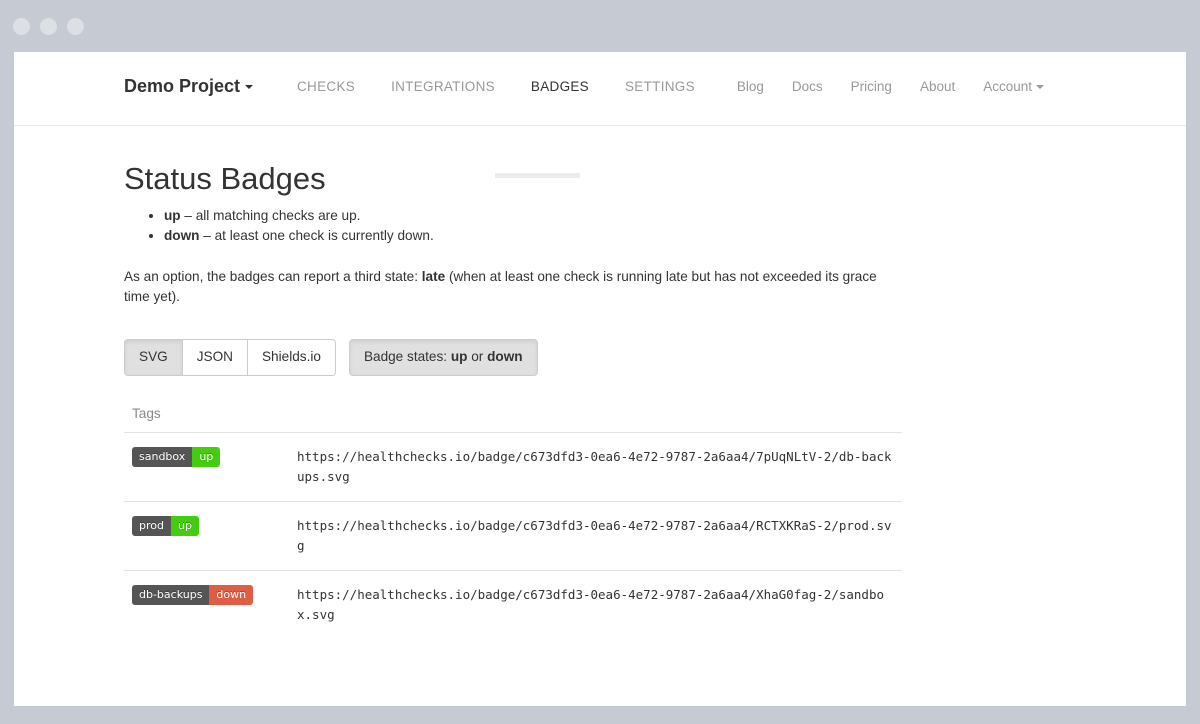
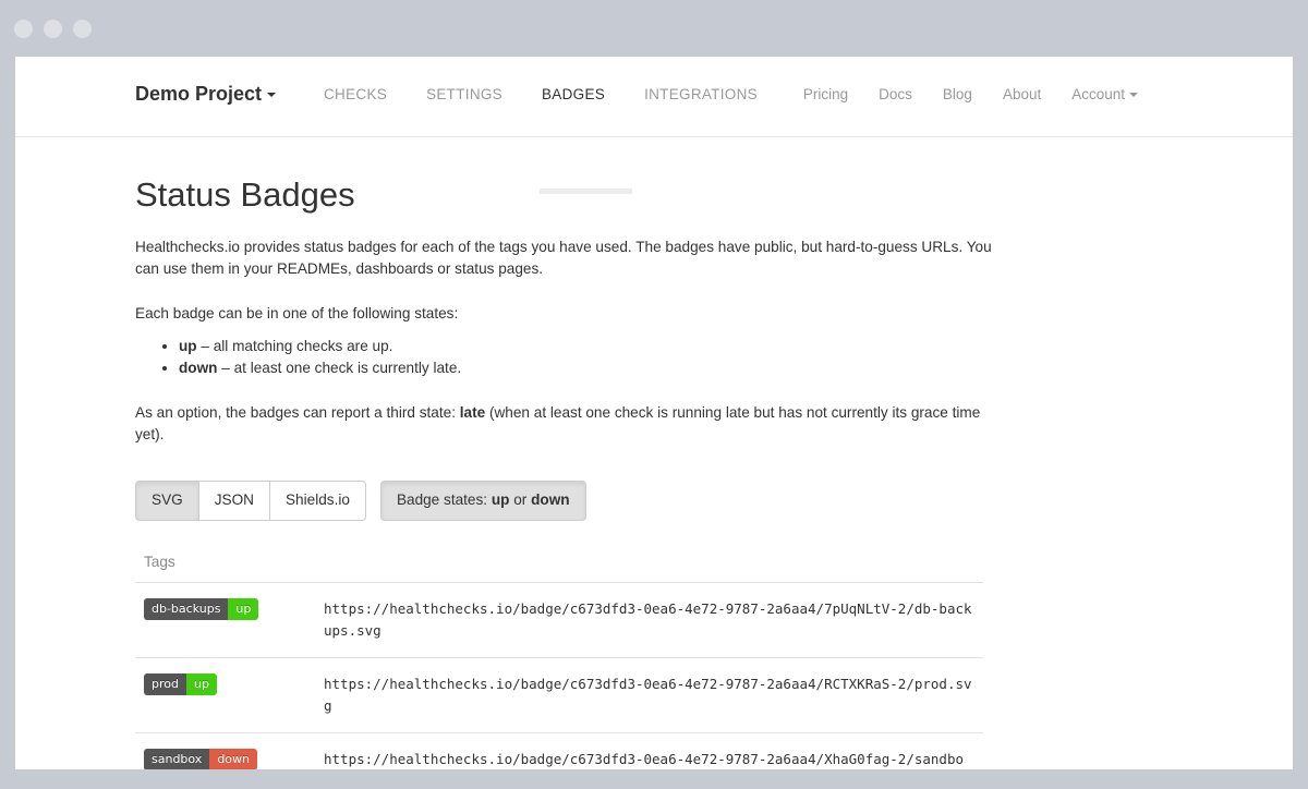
  Demo Project
  CHECKS
- INTEGRATIONS
+ SETTINGS
  BADGES
- SETTINGS
+ INTEGRATIONS
- Blog
+ Pricing
  Docs
- Pricing
+ Blog
  About
  Account
  Status Badges
+ Healthchecks.io provides status badges for each of the tags you have used. The badges have public, but hard-to-guess URLs. You can use them in your READMEs, dashboards or status pages.
+ Each badge can be in one of the following states:
  up – all matching checks are up.
- down – at least one check is currently down.
+ down – at least one check is currently late.
- As an option, the badges can report a third state: late (when at least one check is running late but has not exceeded its grace time yet).
+ As an option, the badges can report a third state: late (when at least one check is running late but has not currently its grace time yet).
  SVG
  JSON
  Shields.io
  Badge states: up or down
  Tags
- sandbox up	https://healthchecks.io/badge/c673dfd3-0ea6-4e72-9787-2a6aa4/7pUqNLtV-2/db-backups.svg
+ db-backups up	https://healthchecks.io/badge/c673dfd3-0ea6-4e72-9787-2a6aa4/7pUqNLtV-2/db-backups.svg
  prod up	https://healthchecks.io/badge/c673dfd3-0ea6-4e72-9787-2a6aa4/RCTXKRaS-2/prod.svg
- db-backups down	https://healthchecks.io/badge/c673dfd3-0ea6-4e72-9787-2a6aa4/XhaG0fag-2/sandbox.svg
+ sandbox down	https://healthchecks.io/badge/c673dfd3-0ea6-4e72-9787-2a6aa4/XhaG0fag-2/sandbo
